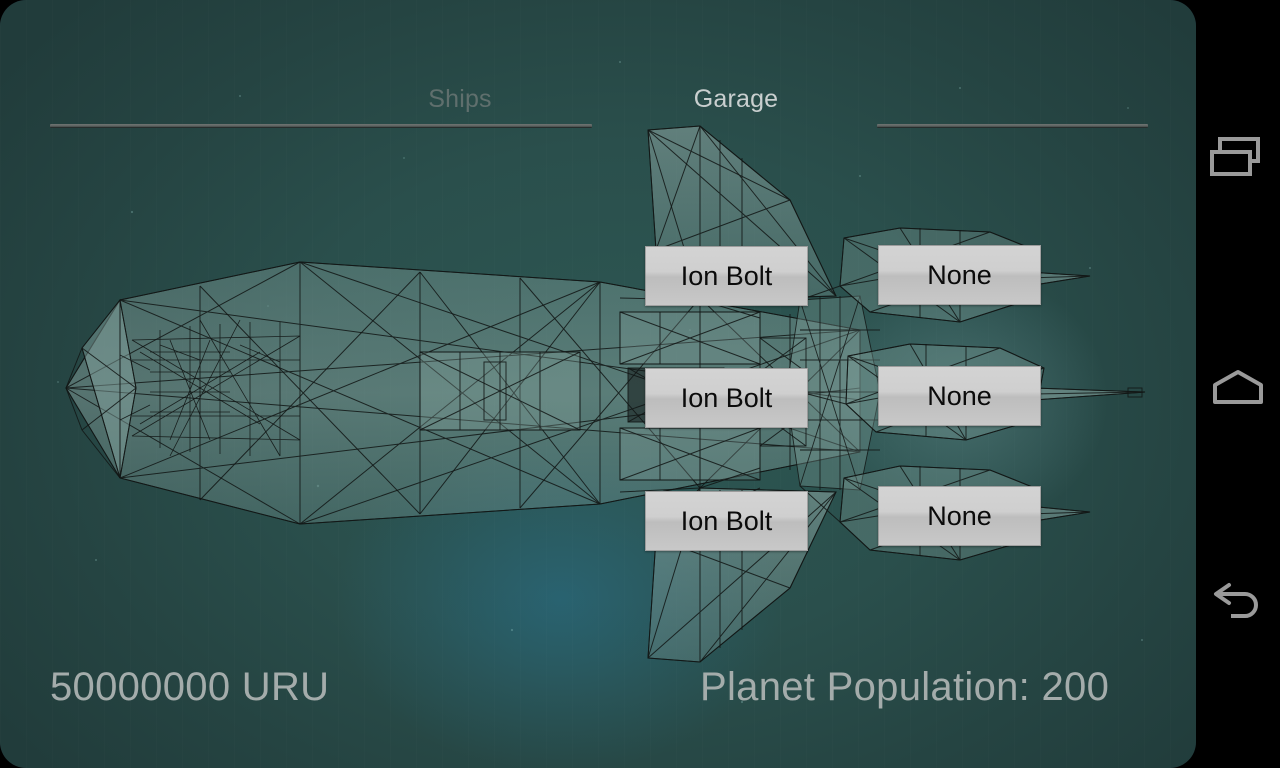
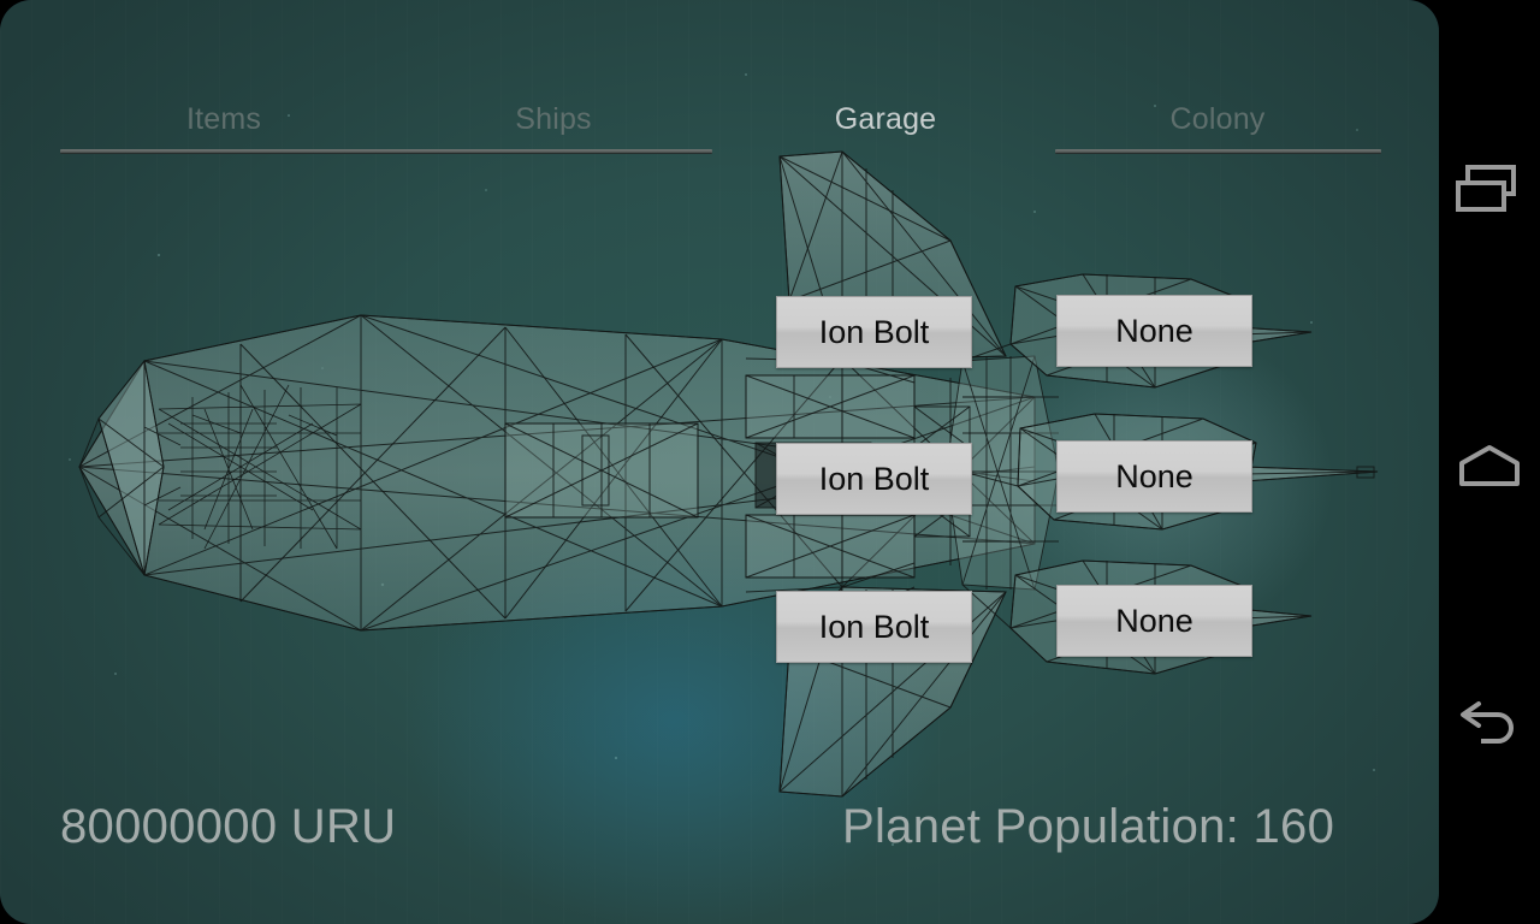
+ Items
  Ships
  Garage
+ Colony
  Ion Bolt
  Ion Bolt
  Ion Bolt
  None
  None
  None
- 50000000 URU
+ 80000000 URU
- Planet Population: 200
+ Planet Population: 160
